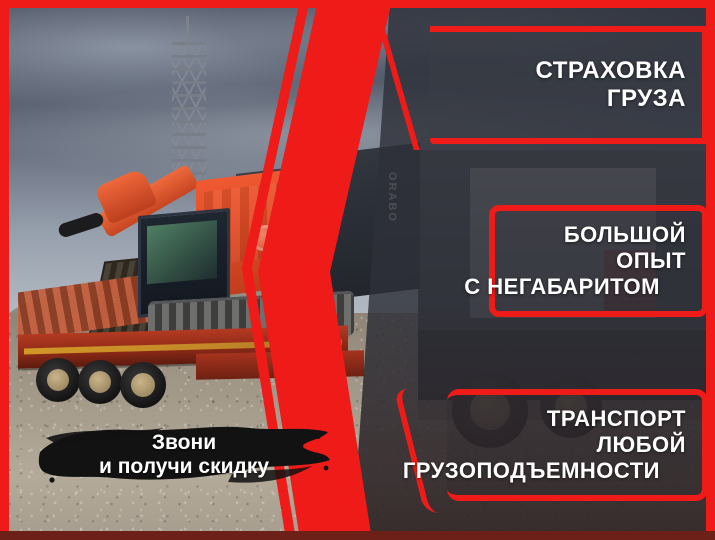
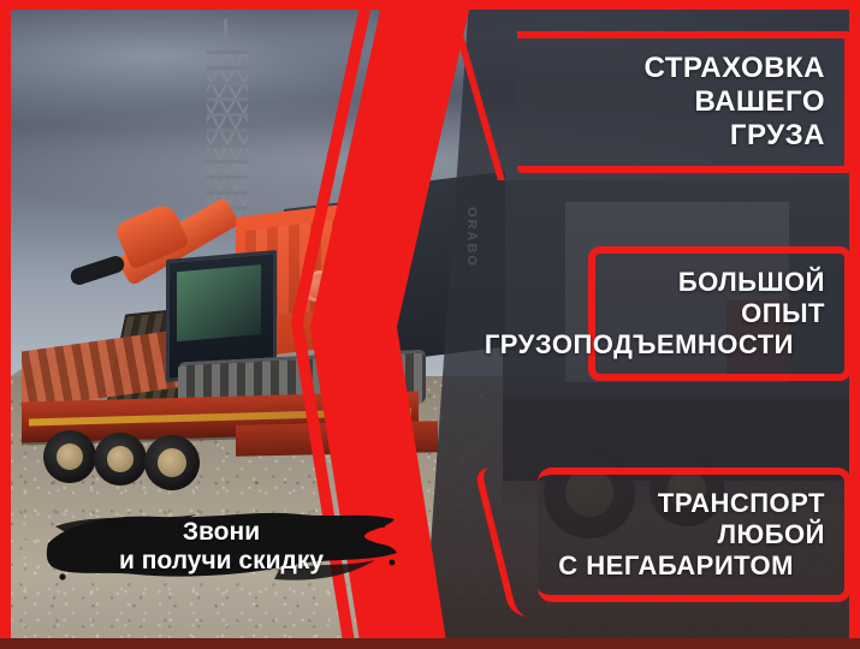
  СТРАХОВКА
+ ВАШЕГО
  ГРУЗА
  БОЛЬШОЙ
  ОПЫТ
- С НЕГАБАРИТОМ
+ ГРУЗОПОДЪЕМНОСТИ
  ТРАНСПОРТ
  ЛЮБОЙ
- ГРУЗОПОДЪЕМНОСТИ
+ С НЕГАБАРИТОМ
  Звони
  и получи скидку
